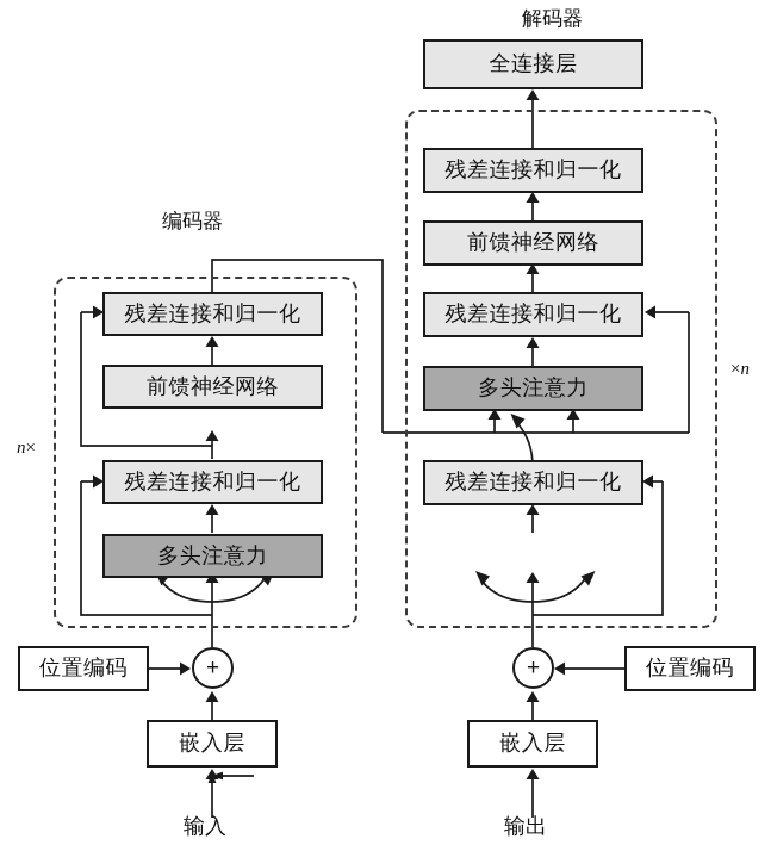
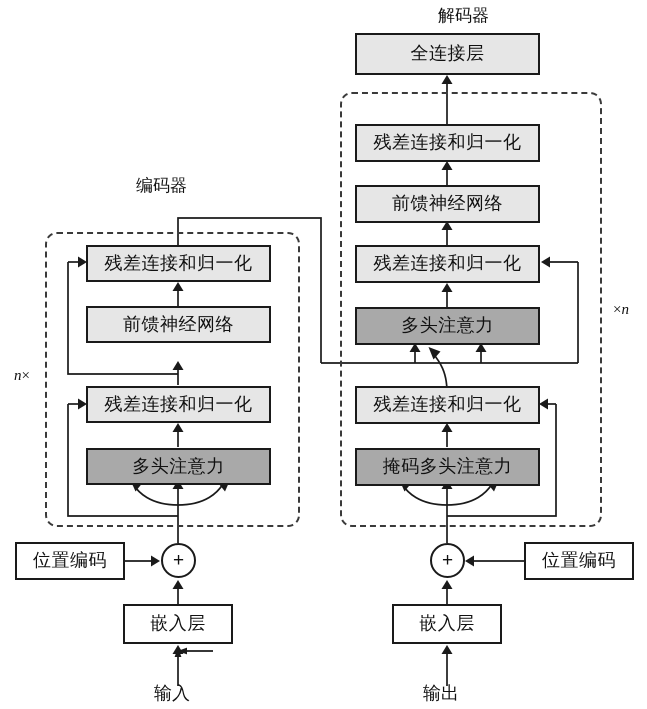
  编码器
  解码器
  n×
  ×n
  残差连接和归一化
  前馈神经网络
  残差连接和归一化
  多头注意力
  位置编码
  +
  嵌入层
  输入
  全连接层
  残差连接和归一化
  前馈神经网络
  残差连接和归一化
  多头注意力
  残差连接和归一化
+ 掩码多头注意力
  位置编码
  +
  嵌入层
  输出
